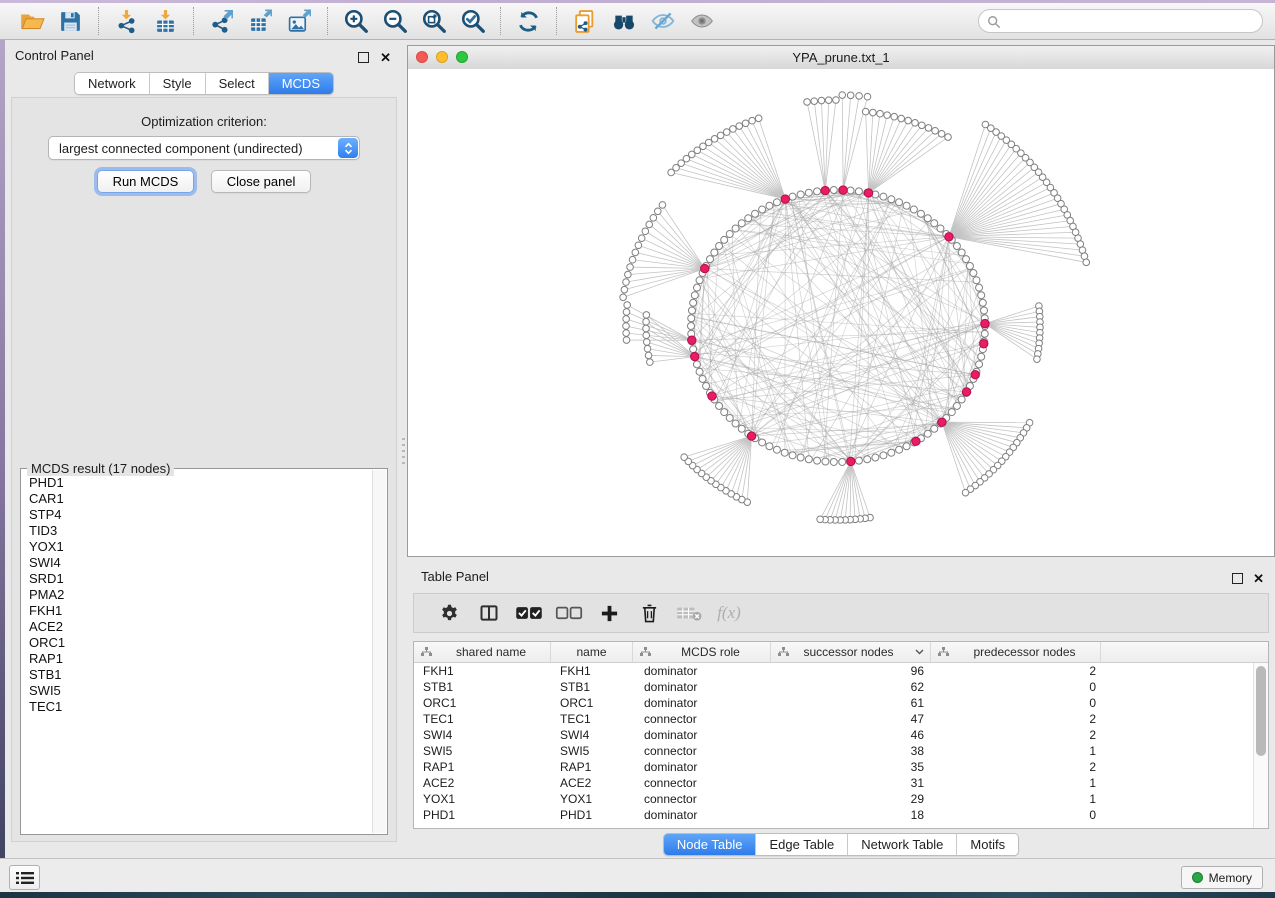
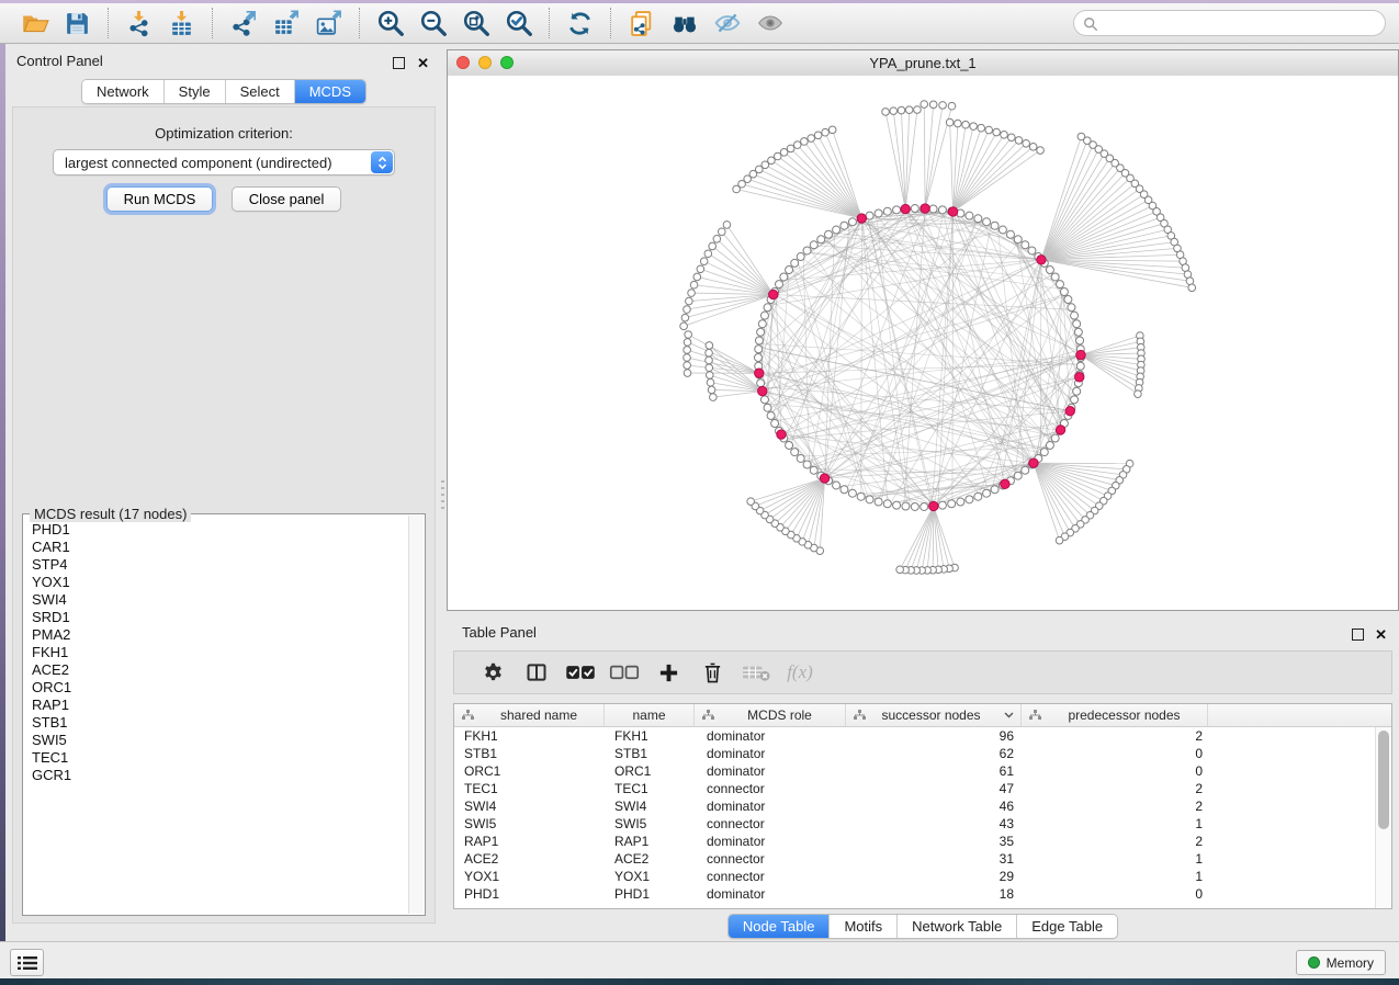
  Control Panel
  ✕
  Network
  Style
  Select
  MCDS
  Optimization criterion:
  largest connected component (undirected)
  Run MCDS Close panel
  MCDS result (17 nodes)
  PHD1
  CAR1
  STP4
- TID3
  YOX1
  SWI4
  SRD1
  PMA2
  FKH1
  ACE2
  ORC1
  RAP1
  STB1
  SWI5
  TEC1
+ GCR1
  YPA_prune.txt_1
  Table Panel
  ✕
  f(x)
  shared name
  name
  MCDS role
  successor nodes
  predecessor nodes
  FKH1
  FKH1
  dominator
  96
  2
  STB1
  STB1
  dominator
  62
  0
  ORC1
  ORC1
  dominator
  61
  0
  TEC1
  TEC1
  connector
  47
  2
  SWI4
  SWI4
  dominator
  46
  2
  SWI5
  SWI5
  connector
- 38
+ 43
  1
  RAP1
  RAP1
  dominator
  35
  2
  ACE2
  ACE2
  connector
  31
  1
  YOX1
  YOX1
  connector
  29
  1
  PHD1
  PHD1
  dominator
  18
  0
  Node Table
- Edge Table
+ Motifs
  Network Table
- Motifs
+ Edge Table
  Memory
